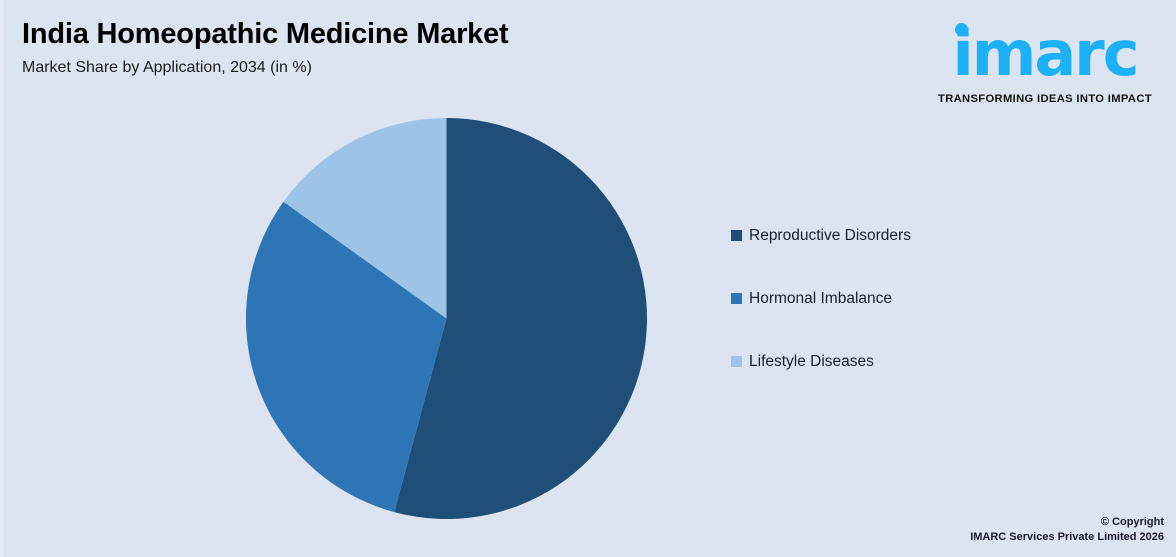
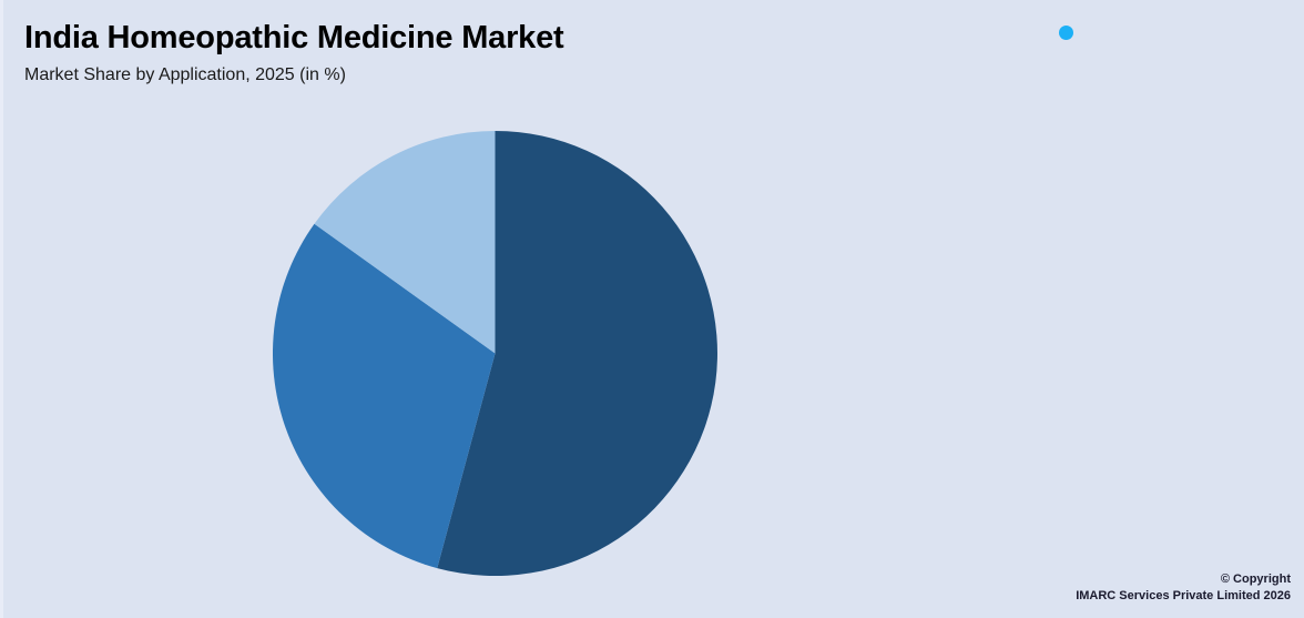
  India Homeopathic Medicine Market
- Market Share by Application, 2034 (in %)
+ Market Share by Application, 2025 (in %)
- imarc
- TRANSFORMING IDEAS INTO IMPACT
- Reproductive Disorders
- Hormonal Imbalance
- Lifestyle Diseases
  © Copyright
  IMARC Services Private Limited 2026
